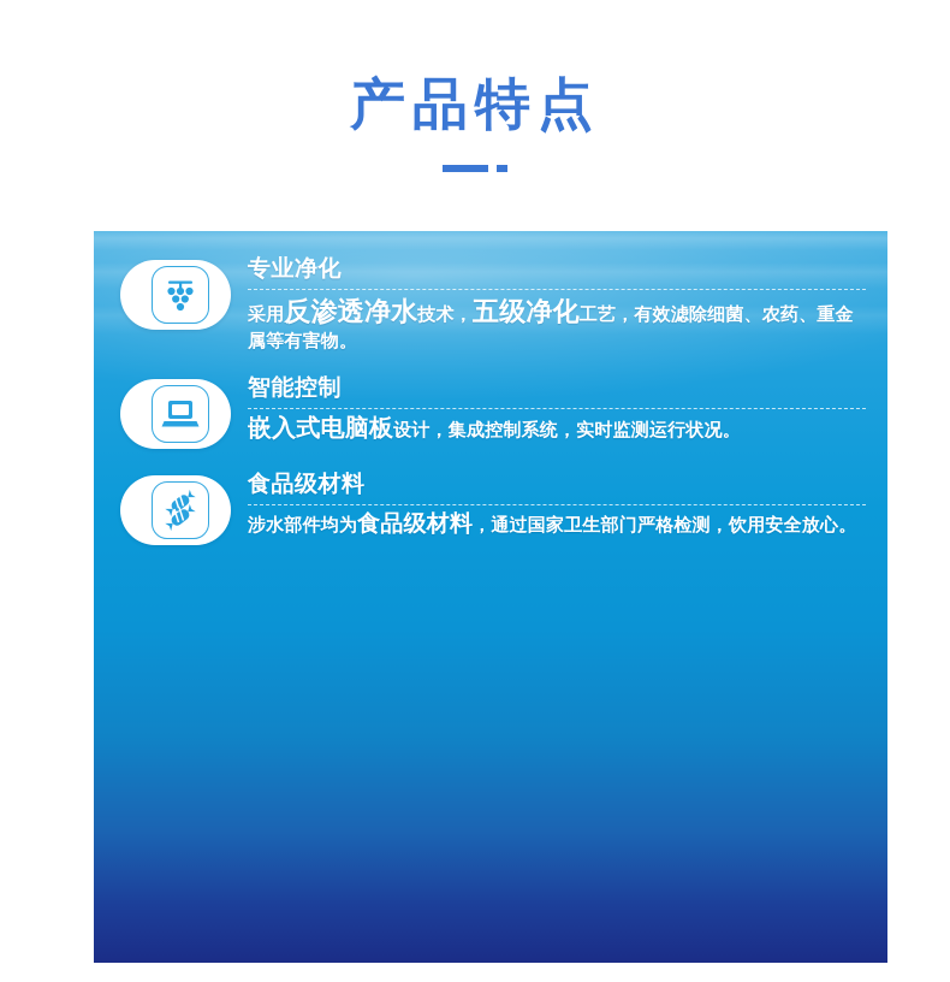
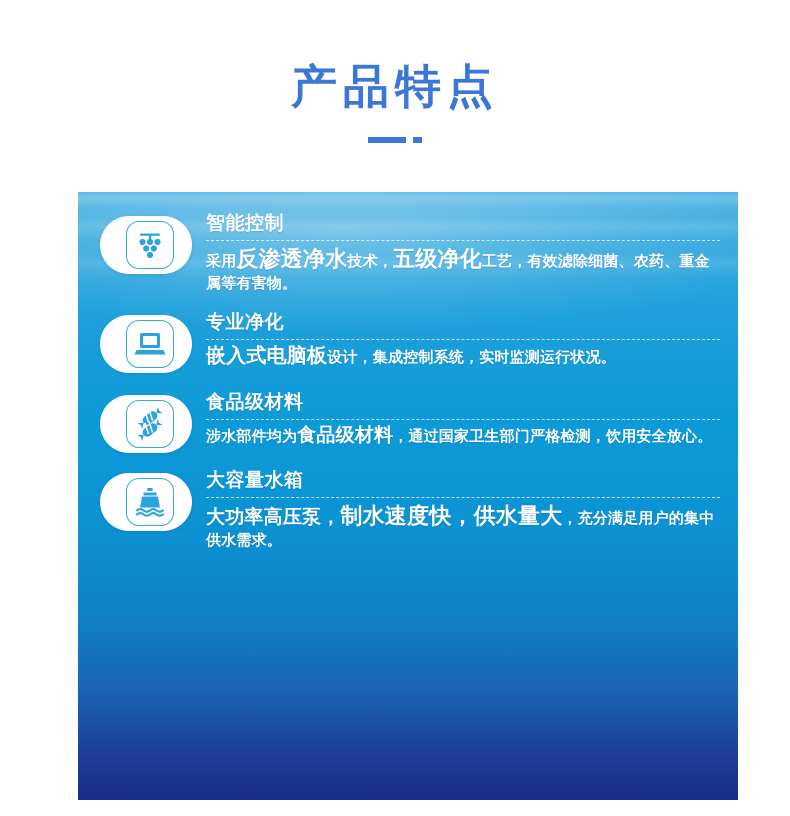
  产品特点
- 专业净化
+ 智能控制
  采用反渗透净水技术，五级净化工艺，有效滤除细菌、农药、重金属等有害物。
- 智能控制
+ 专业净化
  嵌入式电脑板设计，集成控制系统，实时监测运行状况。
  食品级材料
  涉水部件均为食品级材料，通过国家卫生部门严格检测，饮用安全放心。
+ 大容量水箱
+ 大功率高压泵，制水速度快，供水量大，充分满足用户的集中供水需求。
